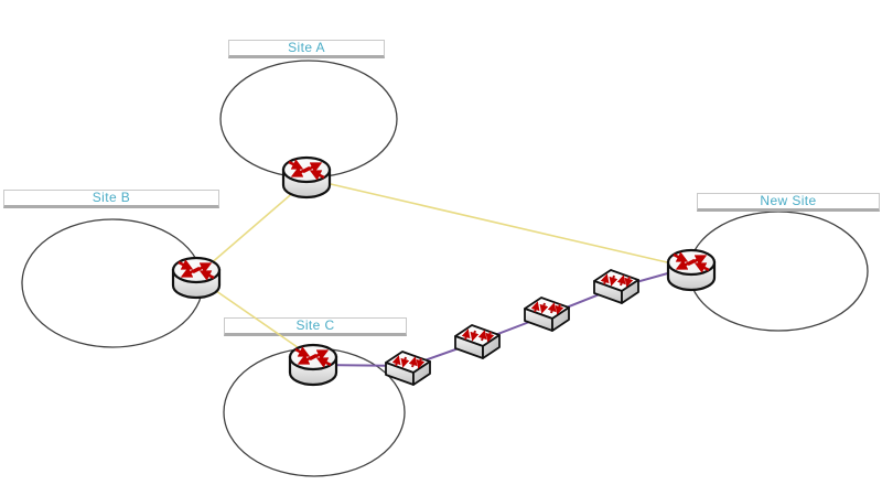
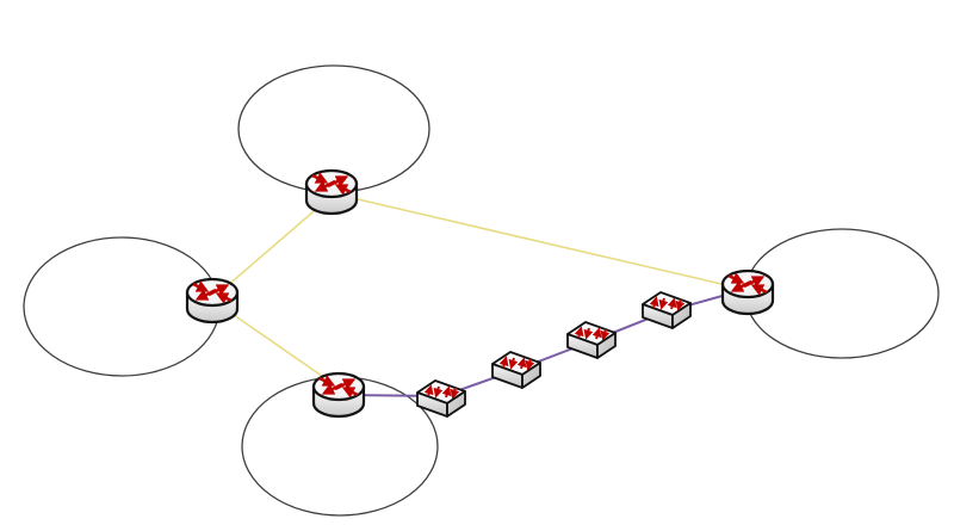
- Site A
- Site B
- Site C
- New Site
